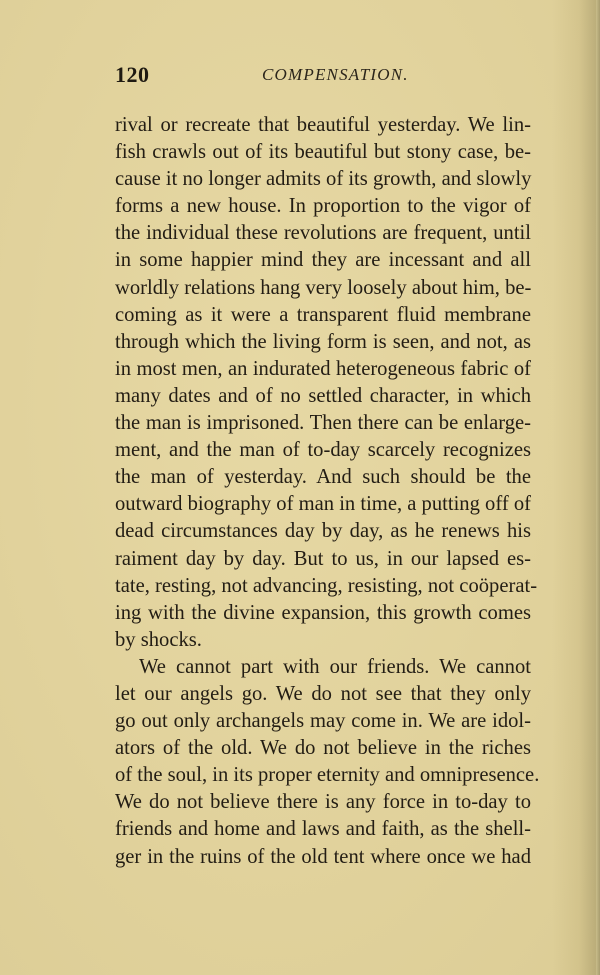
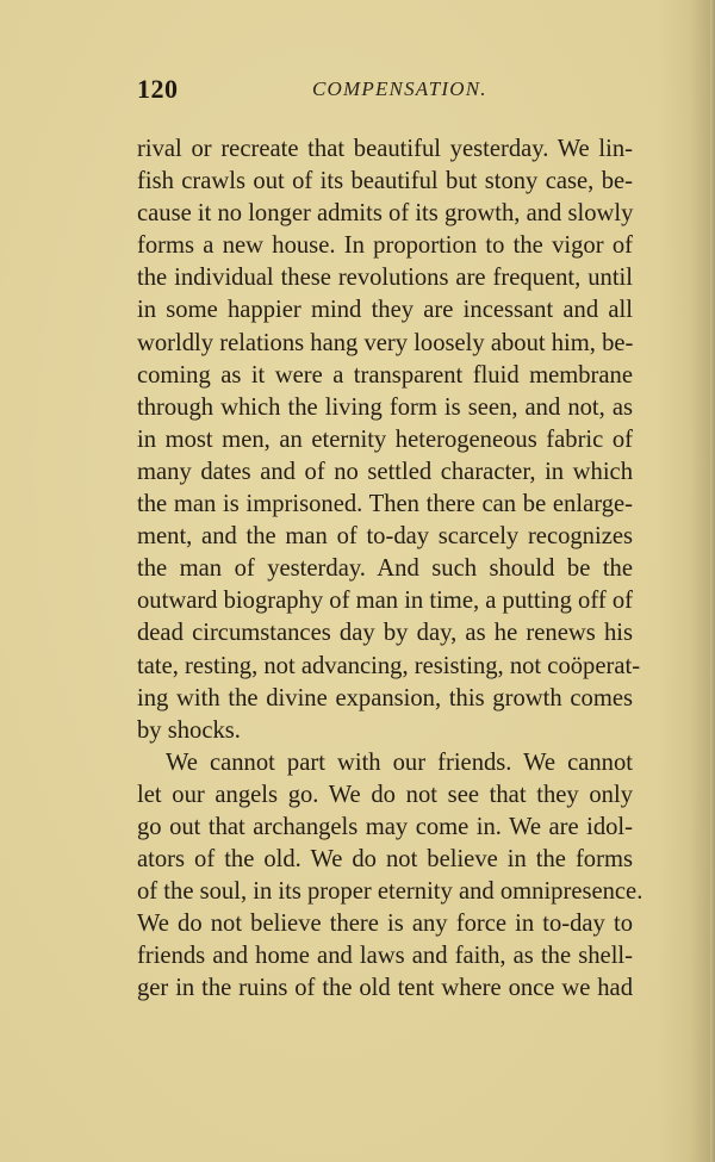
  120
  COMPENSATION.
  rival or recreate that beautiful yesterday. We lin-
  fish crawls out of its beautiful but stony case, be-
  cause it no longer admits of its growth, and slowly
  forms a new house. In proportion to the vigor of
  the individual these revolutions are frequent, until
  in some happier mind they are incessant and all
  worldly relations hang very loosely about him, be-
  coming as it were a transparent fluid membrane
  through which the living form is seen, and not, as
- in most men, an indurated heterogeneous fabric of
+ in most men, an eternity heterogeneous fabric of
  many dates and of no settled character, in which
  the man is imprisoned. Then there can be enlarge-
  ment, and the man of to-day scarcely recognizes
  the man of yesterday. And such should be the
  outward biography of man in time, a putting off of
  dead circumstances day by day, as he renews his
- raiment day by day. But to us, in our lapsed es-
  tate, resting, not advancing, resisting, not coöperat-
  ing with the divine expansion, this growth comes
  by shocks.
  We cannot part with our friends. We cannot
  let our angels go. We do not see that they only
- go out only archangels may come in. We are idol-
+ go out that archangels may come in. We are idol-
- ators of the old. We do not believe in the riches
+ ators of the old. We do not believe in the forms
  of the soul, in its proper eternity and omnipresence.
  We do not believe there is any force in to-day to
  friends and home and laws and faith, as the shell-
  ger in the ruins of the old tent where once we had
